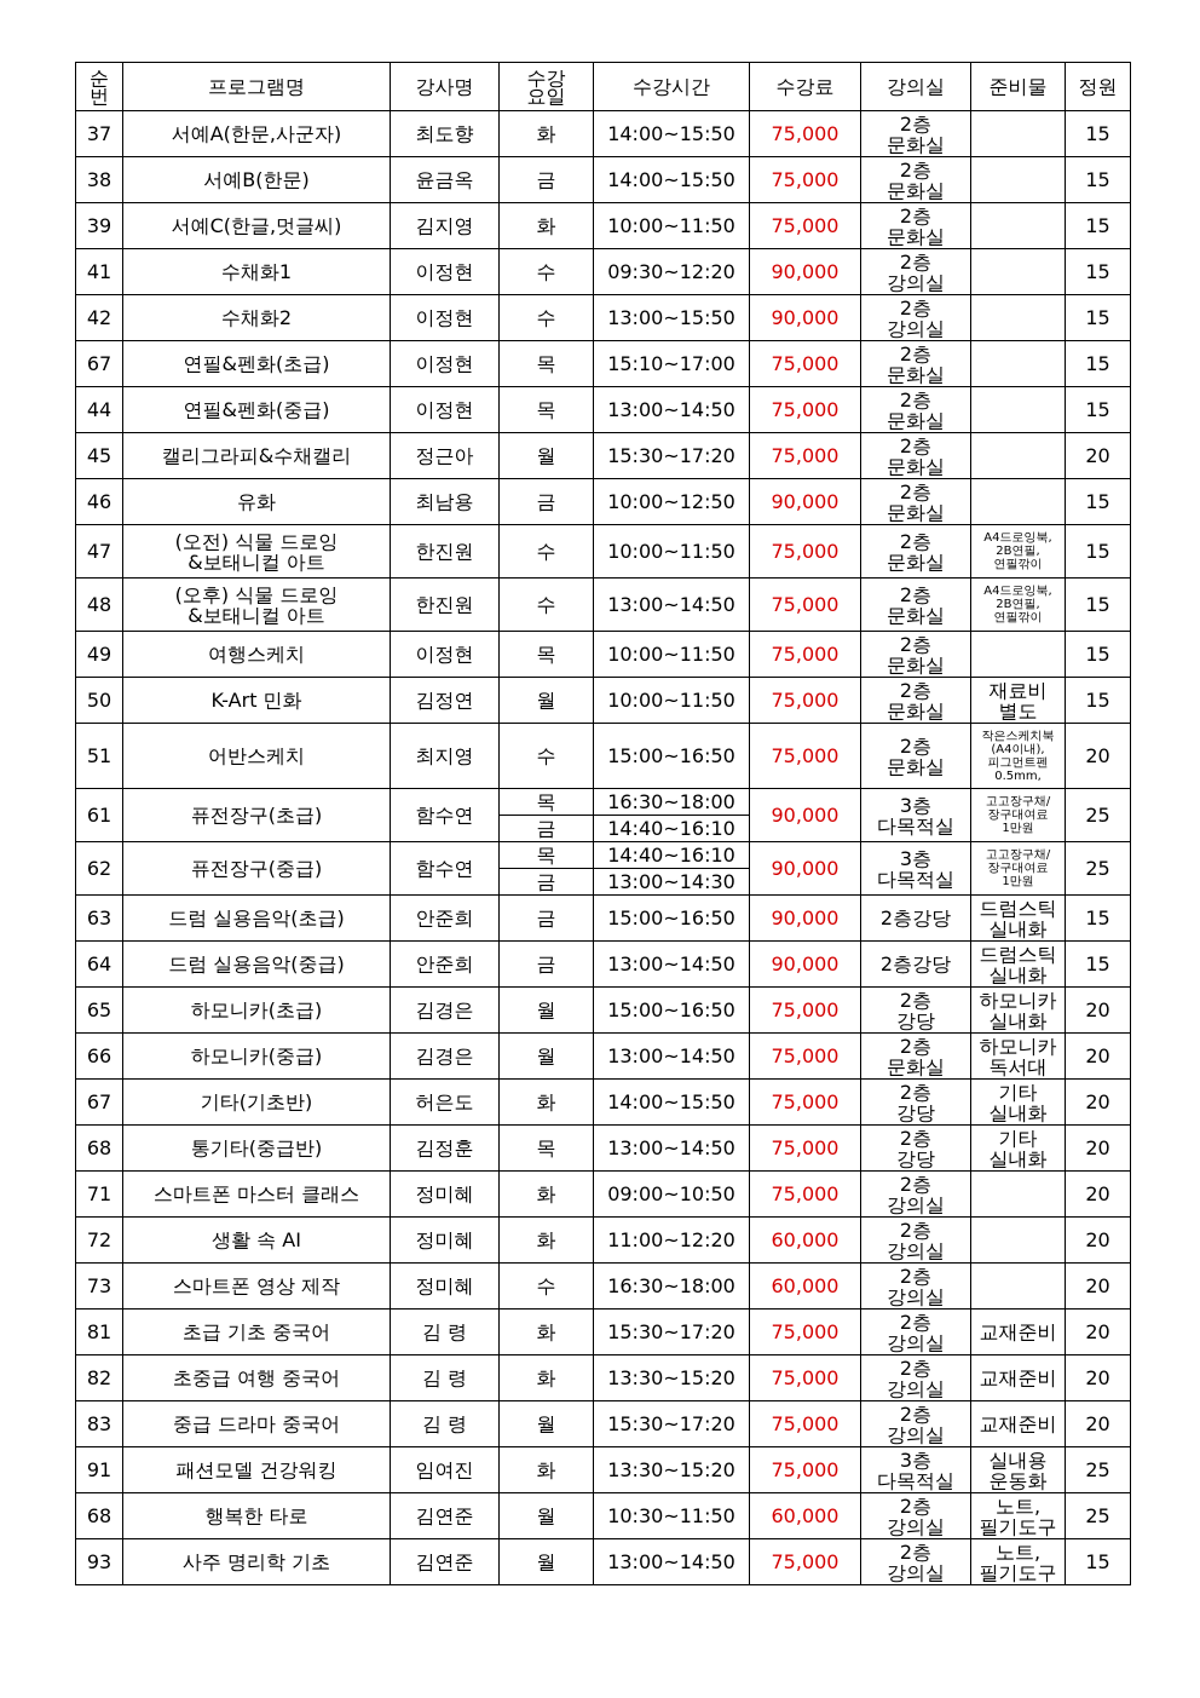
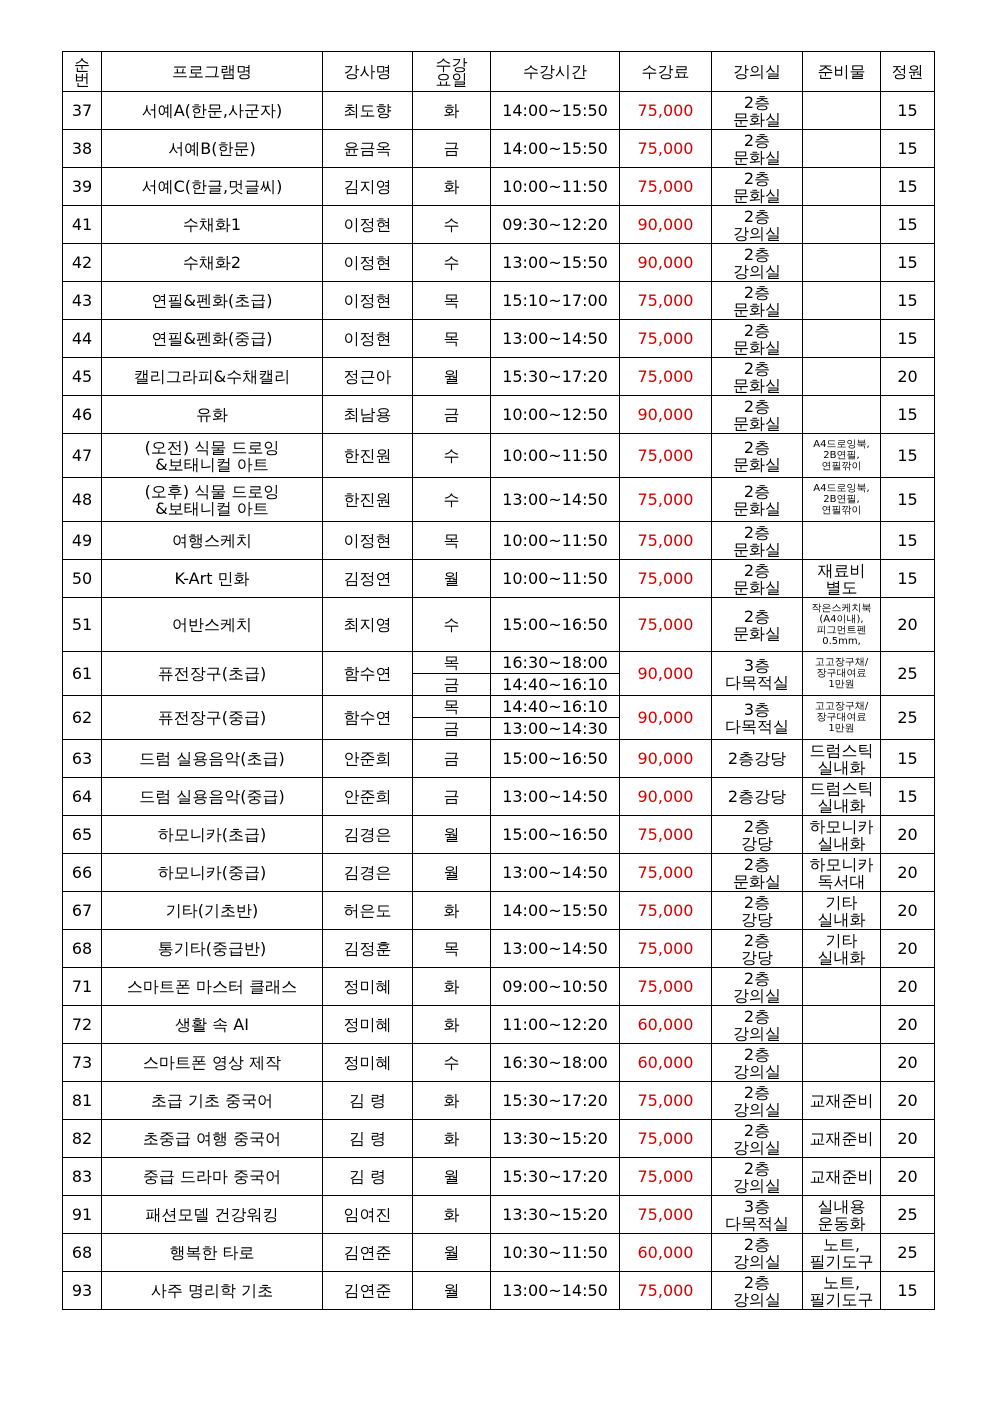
  순 번	프로그램명	강사명	수강 요일	수강시간	수강료	강의실	준비물	정원
  37	서예A(한문,사군자)	최도향	화	14:00~15:50	75,000	2층 문화실		15
  38	서예B(한문)	윤금옥	금	14:00~15:50	75,000	2층 문화실		15
  39	서예C(한글,멋글씨)	김지영	화	10:00~11:50	75,000	2층 문화실		15
  41	수채화1	이정현	수	09:30~12:20	90,000	2층 강의실		15
  42	수채화2	이정현	수	13:00~15:50	90,000	2층 강의실		15
- 67	연필&펜화(초급)	이정현	목	15:10~17:00	75,000	2층 문화실		15
+ 43	연필&펜화(초급)	이정현	목	15:10~17:00	75,000	2층 문화실		15
  44	연필&펜화(중급)	이정현	목	13:00~14:50	75,000	2층 문화실		15
  45	캘리그라피&수채캘리	정근아	월	15:30~17:20	75,000	2층 문화실		20
  46	유화	최남용	금	10:00~12:50	90,000	2층 문화실		15
  47	(오전) 식물 드로잉 &보태니컬 아트	한진원	수	10:00~11:50	75,000	2층 문화실	A4드로잉북, 2B연필, 연필깎이	15
  48	(오후) 식물 드로잉 &보태니컬 아트	한진원	수	13:00~14:50	75,000	2층 문화실	A4드로잉북, 2B연필, 연필깎이	15
  49	여행스케치	이정현	목	10:00~11:50	75,000	2층 문화실		15
  50	K-Art 민화	김정연	월	10:00~11:50	75,000	2층 문화실	재료비 별도	15
  51	어반스케치	최지영	수	15:00~16:50	75,000	2층 문화실	작은스케치북 (A4이내), 피그먼트펜 0.5mm,	20
  61	퓨전장구(초급)	함수연	목	16:30~18:00	90,000	3층 다목적실	고고장구채/ 장구대여료 1만원	25
  금	14:40~16:10
  62	퓨전장구(중급)	함수연	목	14:40~16:10	90,000	3층 다목적실	고고장구채/ 장구대여료 1만원	25
  금	13:00~14:30
  63	드럼 실용음악(초급)	안준희	금	15:00~16:50	90,000	2층강당	드럼스틱 실내화	15
  64	드럼 실용음악(중급)	안준희	금	13:00~14:50	90,000	2층강당	드럼스틱 실내화	15
  65	하모니카(초급)	김경은	월	15:00~16:50	75,000	2층 강당	하모니카 실내화	20
  66	하모니카(중급)	김경은	월	13:00~14:50	75,000	2층 문화실	하모니카 독서대	20
  67	기타(기초반)	허은도	화	14:00~15:50	75,000	2층 강당	기타 실내화	20
  68	통기타(중급반)	김정훈	목	13:00~14:50	75,000	2층 강당	기타 실내화	20
  71	스마트폰 마스터 클래스	정미혜	화	09:00~10:50	75,000	2층 강의실		20
  72	생활 속 AI	정미혜	화	11:00~12:20	60,000	2층 강의실		20
  73	스마트폰 영상 제작	정미혜	수	16:30~18:00	60,000	2층 강의실		20
  81	초급 기초 중국어	김 령	화	15:30~17:20	75,000	2층 강의실	교재준비	20
  82	초중급 여행 중국어	김 령	화	13:30~15:20	75,000	2층 강의실	교재준비	20
  83	중급 드라마 중국어	김 령	월	15:30~17:20	75,000	2층 강의실	교재준비	20
  91	패션모델 건강워킹	임여진	화	13:30~15:20	75,000	3층 다목적실	실내용 운동화	25
  68	행복한 타로	김연준	월	10:30~11:50	60,000	2층 강의실	노트, 필기도구	25
  93	사주 명리학 기초	김연준	월	13:00~14:50	75,000	2층 강의실	노트, 필기도구	15
